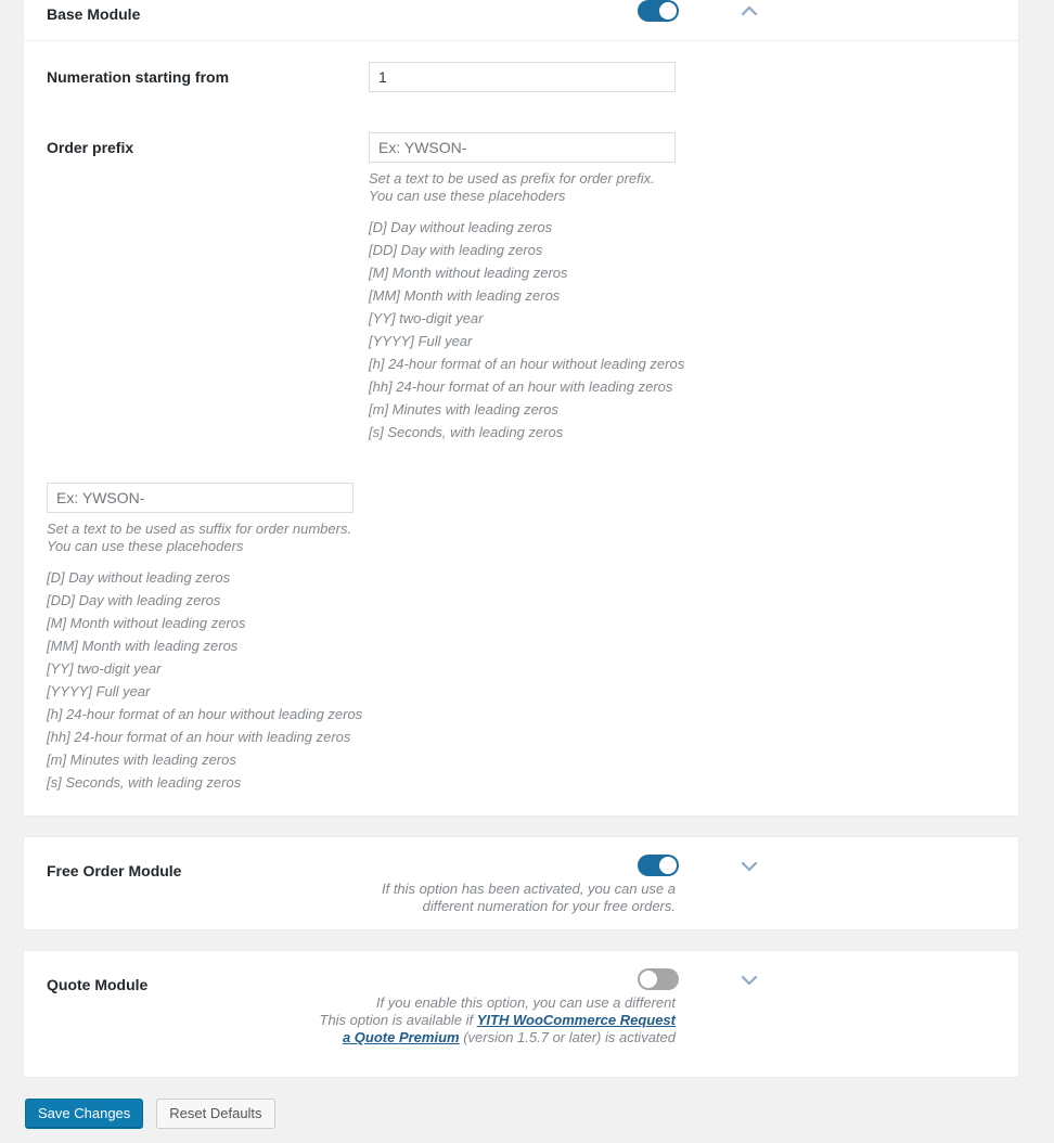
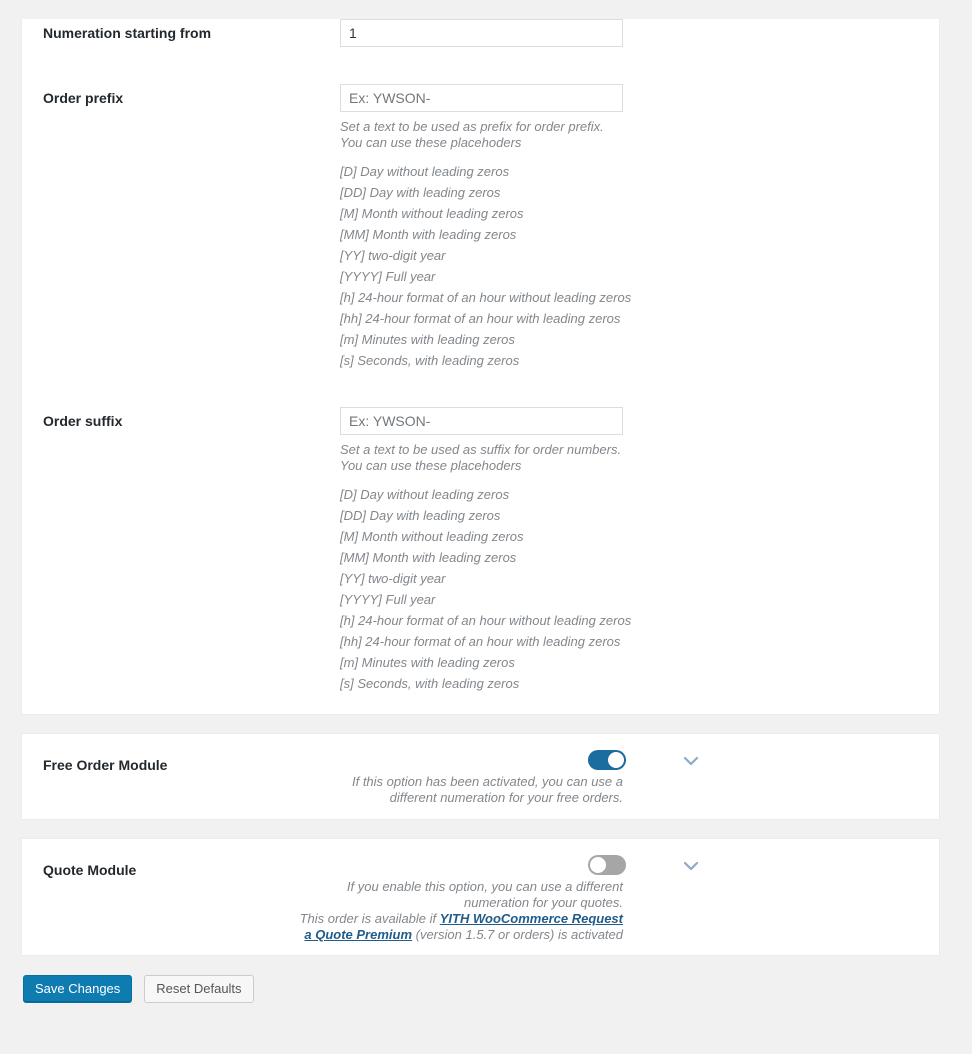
- Base Module
  Numeration starting from
  1
  Order prefix
  Ex: YWSON-
  Set a text to be used as prefix for order prefix.
  You can use these placehoders
  [D] Day without leading zeros
  [DD] Day with leading zeros
  [M] Month without leading zeros
  [MM] Month with leading zeros
  [YY] two-digit year
  [YYYY] Full year
  [h] 24-hour format of an hour without leading zeros
  [hh] 24-hour format of an hour with leading zeros
  [m] Minutes with leading zeros
  [s] Seconds, with leading zeros
+ Order suffix
  Ex: YWSON-
  Set a text to be used as suffix for order numbers.
  You can use these placehoders
  [D] Day without leading zeros
  [DD] Day with leading zeros
  [M] Month without leading zeros
  [MM] Month with leading zeros
  [YY] two-digit year
  [YYYY] Full year
  [h] 24-hour format of an hour without leading zeros
  [hh] 24-hour format of an hour with leading zeros
  [m] Minutes with leading zeros
  [s] Seconds, with leading zeros
  Free Order Module
  If this option has been activated, you can use a
  different numeration for your free orders.
  Quote Module
  If you enable this option, you can use a different
+ numeration for your quotes.
- This option is available if YITH WooCommerce Request
+ This order is available if YITH WooCommerce Request
- a Quote Premium (version 1.5.7 or later) is activated
+ a Quote Premium (version 1.5.7 or orders) is activated
  Save Changes
  Reset Defaults
